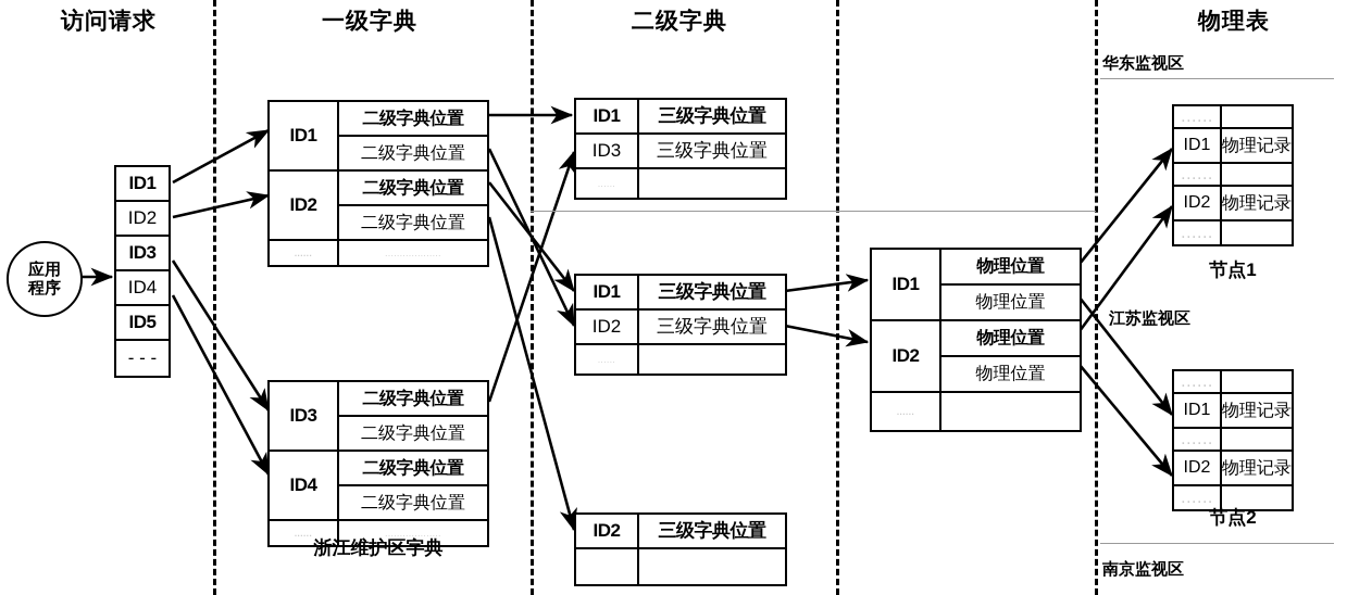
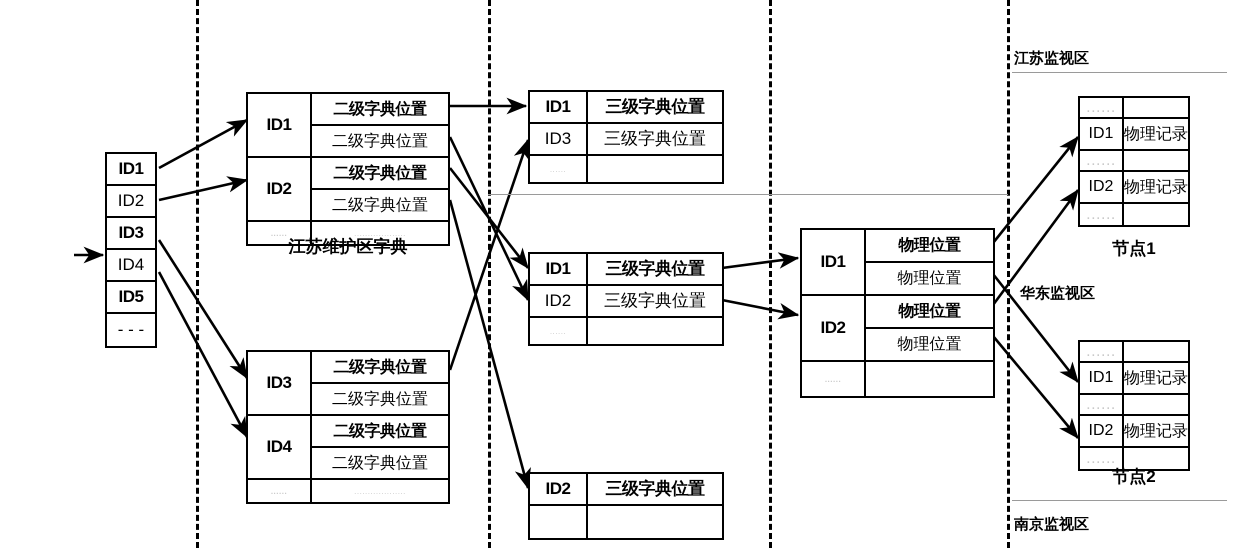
- 访问请求
- 一级字典
- 二级字典
- 物理表
- 应用
- 程序
  ID1
  ID2
  ID3
  ID4
  ID5
  - - -
  ID1
  二级字典位置
  二级字典位置
  ID2
  二级字典位置
  二级字典位置
  ......
  ...................
+ 江苏维护区字典
  ID3
  二级字典位置
  二级字典位置
  ID4
  二级字典位置
  二级字典位置
  ......
  ...................
- 浙江维护区字典
  ID1
  三级字典位置
  ID3
  三级字典位置
  ......
  ID1
  三级字典位置
  ID2
  三级字典位置
  ......
  ID2
  三级字典位置
  ID1
  物理位置
  物理位置
  ID2
  物理位置
  物理位置
  ......
- 华东监视区
+ 江苏监视区
  ......
  ID1
  物理记录
  ......
  ID2
  物理记录
  ......
  节点1
- 江苏监视区
+ 华东监视区
  ......
  ID1
  物理记录
  ......
  ID2
  物理记录
  ......
  节点2
  南京监视区
